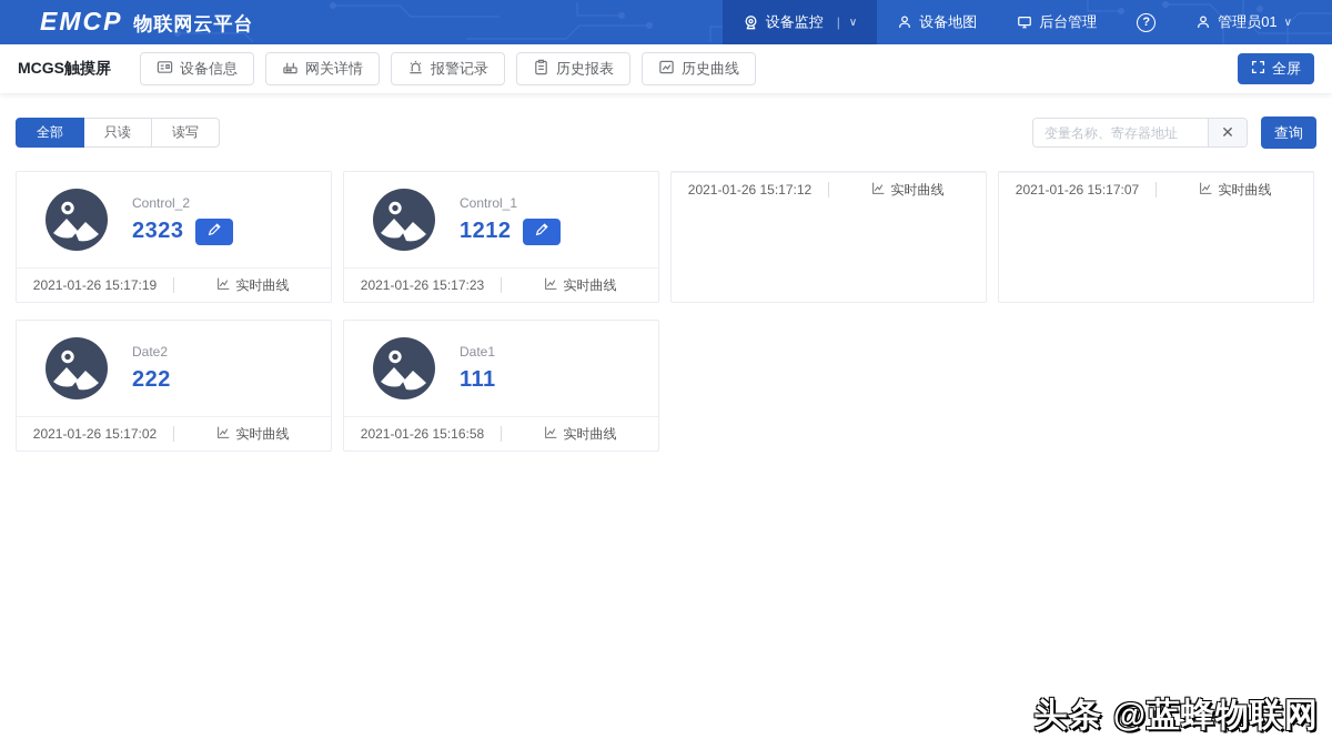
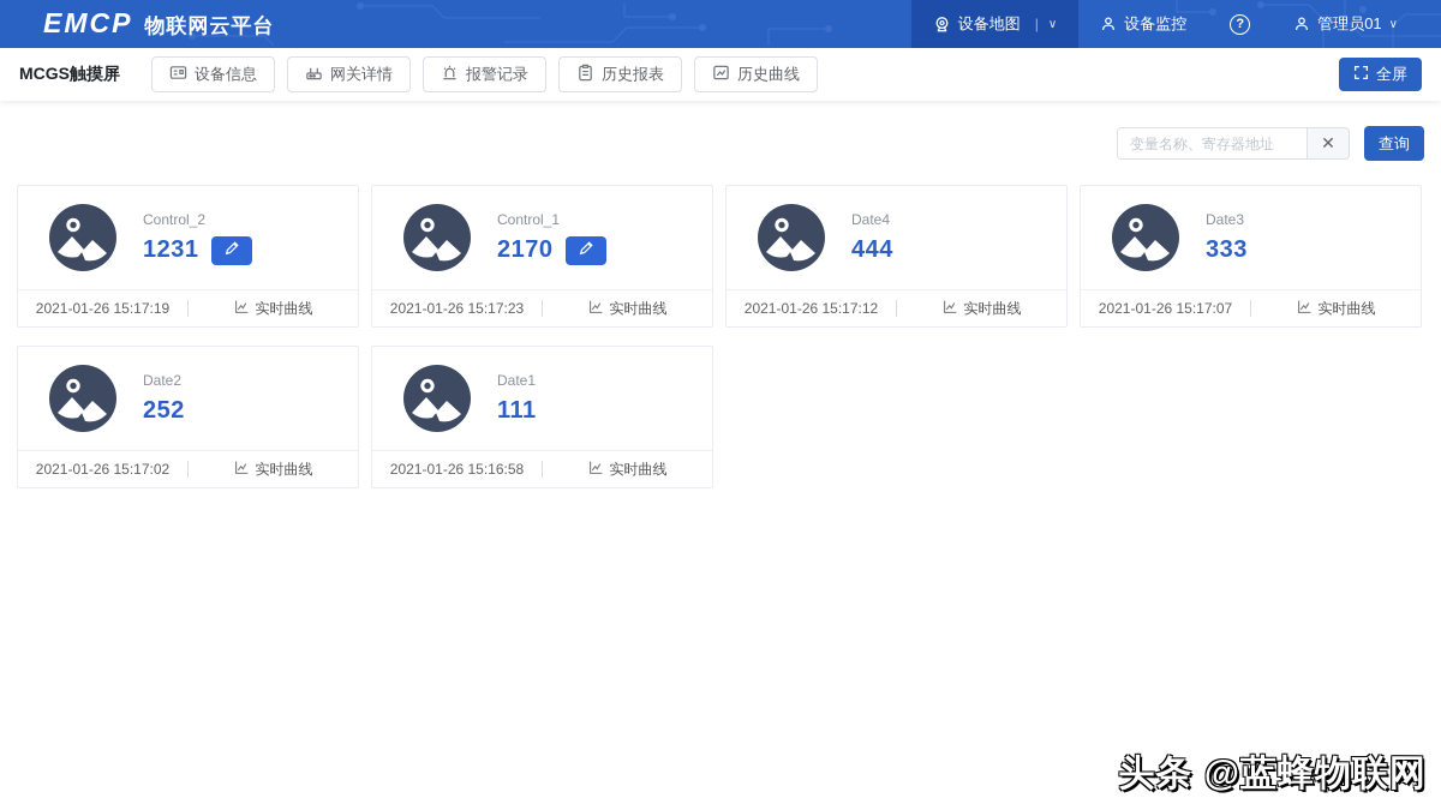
  EMCP
  物联网云平台
- 设备监控
+ 设备地图
  |
  ∨
- 设备地图
+ 设备监控
- 后台管理
  ?
  管理员01
  ∨
  MCGS触摸屏
  设备信息
  网关详情
  报警记录
  历史报表
  历史曲线
  全屏
- 全部
- 只读
- 读写
  变量名称、寄存器地址
  ✕
  查询
  Control_2
- 2323
+ 1231
  2021-01-26 15:17:19
  实时曲线
  Control_1
- 1212
+ 2170
  2021-01-26 15:17:23
  实时曲线
+ Date4
+ 444
  2021-01-26 15:17:12
  实时曲线
+ Date3
+ 333
  2021-01-26 15:17:07
  实时曲线
  Date2
- 222
+ 252
  2021-01-26 15:17:02
  实时曲线
  Date1
  111
  2021-01-26 15:16:58
  实时曲线
  头条 @蓝蜂物联网
